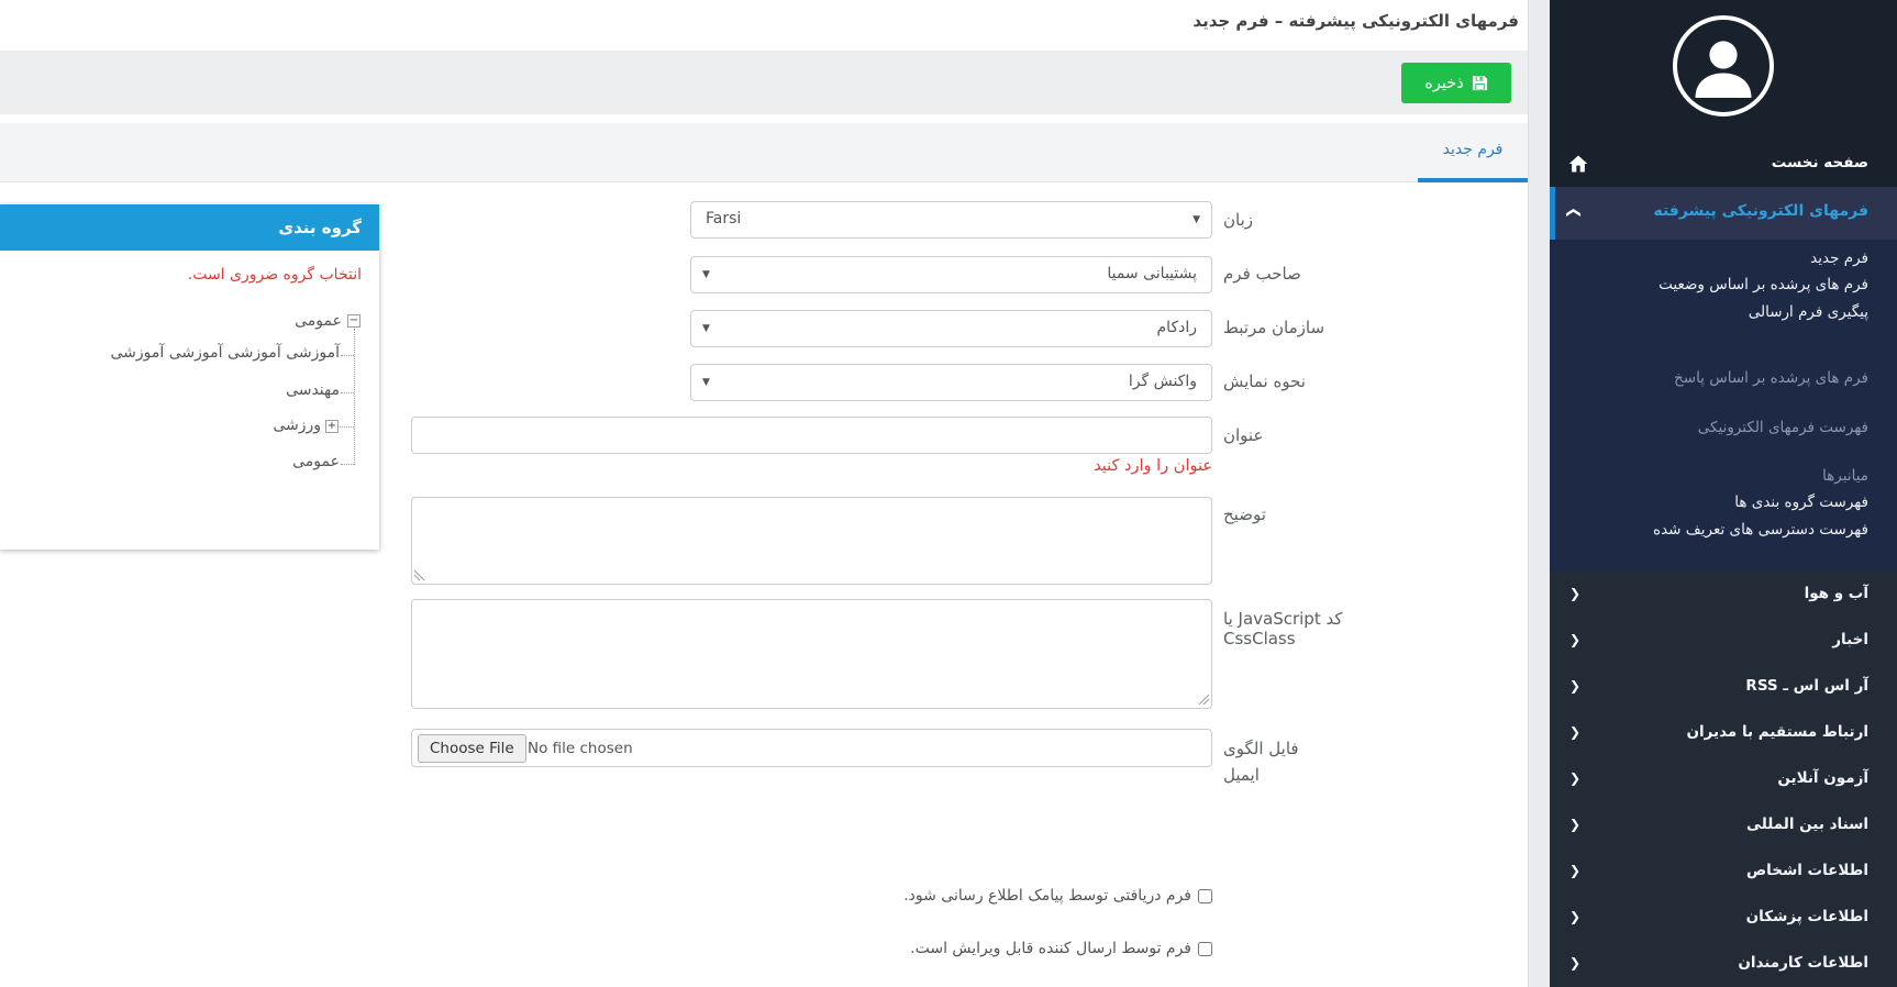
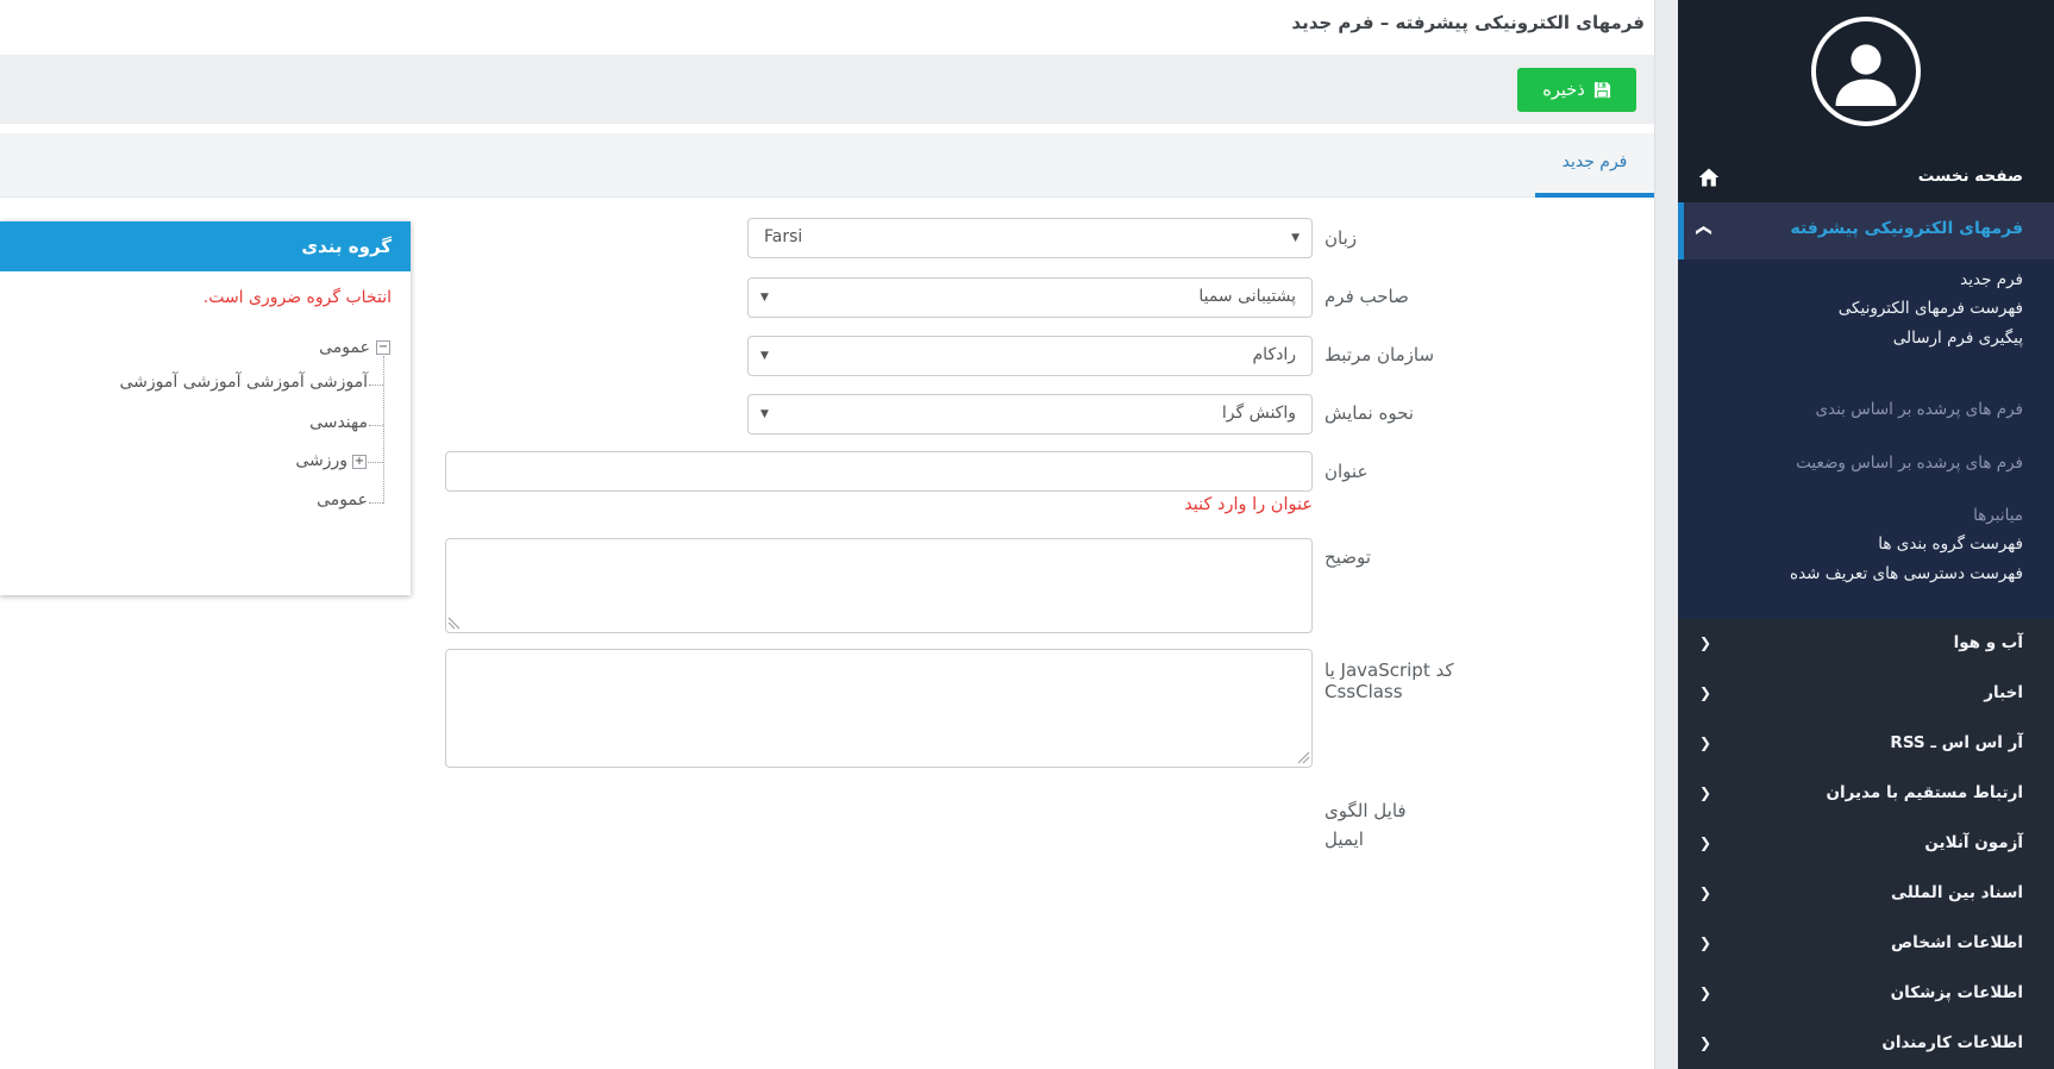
  فرمهای الکترونیکی پیشرفته – فرم جدید
  ذخیره
  فرم جدید
  زبان
  Farsi
  ▼
  صاحب فرم
  پشتیبانی سمیا
  ▼
  سازمان مرتبط
  رادکام
  ▼
  نحوه نمایش
  واکنش گرا
  ▼
  عنوان
  عنوان را وارد کنید
  توضیح
  کد JavaScript یا CssClass
  فایل الگوی
  ایمیل
- Choose File
- No file chosen
- فرم دریافتی توسط پیامک اطلاع رسانی شود.
- فرم توسط ارسال کننده قابل ویرایش است.
  گروه بندی
  انتخاب گروه ضروری است.
  −
  عمومی
  آموزشی آموزشی آموزشی آموزشی
  مهندسی
  +
  ورزشی
  عمومی
  صفحه نخست
  فرمهای الکترونیکی پیشرفته
  فرم جدید
- فرم های پرشده بر اساس وضعیت
+ فهرست فرمهای الکترونیکی
  پیگیری فرم ارسالی
- فرم های پرشده بر اساس پاسخ
+ فرم های پرشده بر اساس بندی
- فهرست فرمهای الکترونیکی
+ فرم های پرشده بر اساس وضعیت
  میانبرها
  فهرست گروه بندی ها
  فهرست دسترسی های تعریف شده
  آب و هوا
  ❮
  اخبار
  ❮
  آر اس اس ـ RSS
  ❮
  ارتباط مستقیم با مدیران
  ❮
  آزمون آنلاین
  ❮
  اسناد بین المللی
  ❮
  اطلاعات اشخاص
  ❮
  اطلاعات پزشکان
  ❮
  اطلاعات کارمندان
  ❮
